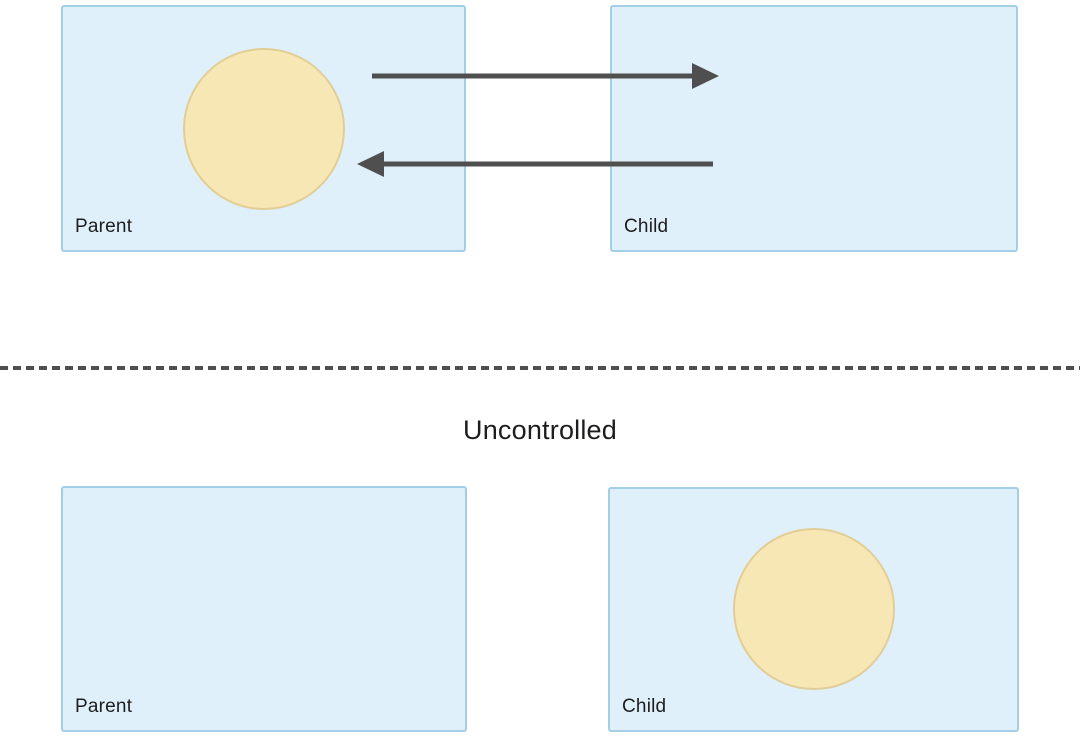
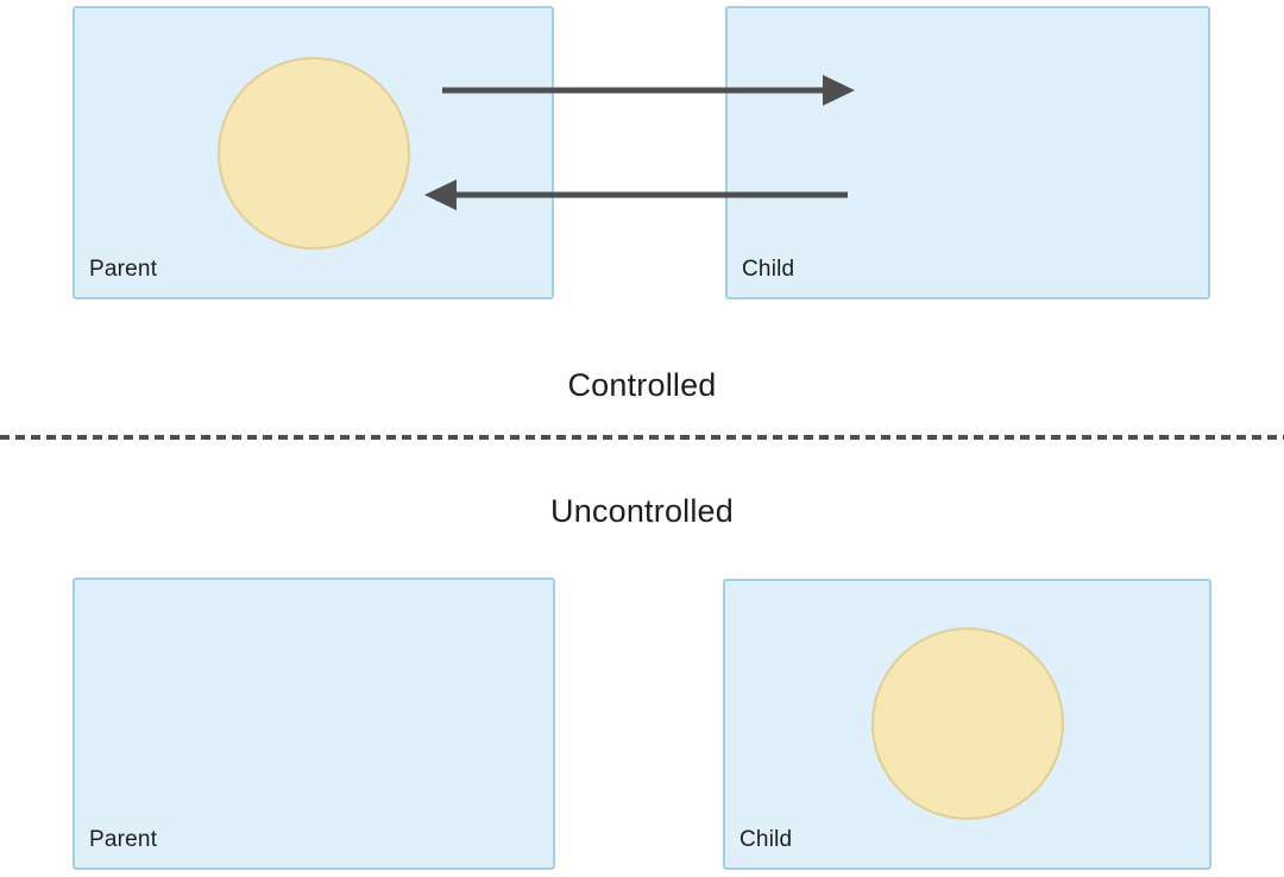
  Parent
  Child
+ Controlled
  Uncontrolled
  Parent
  Child
